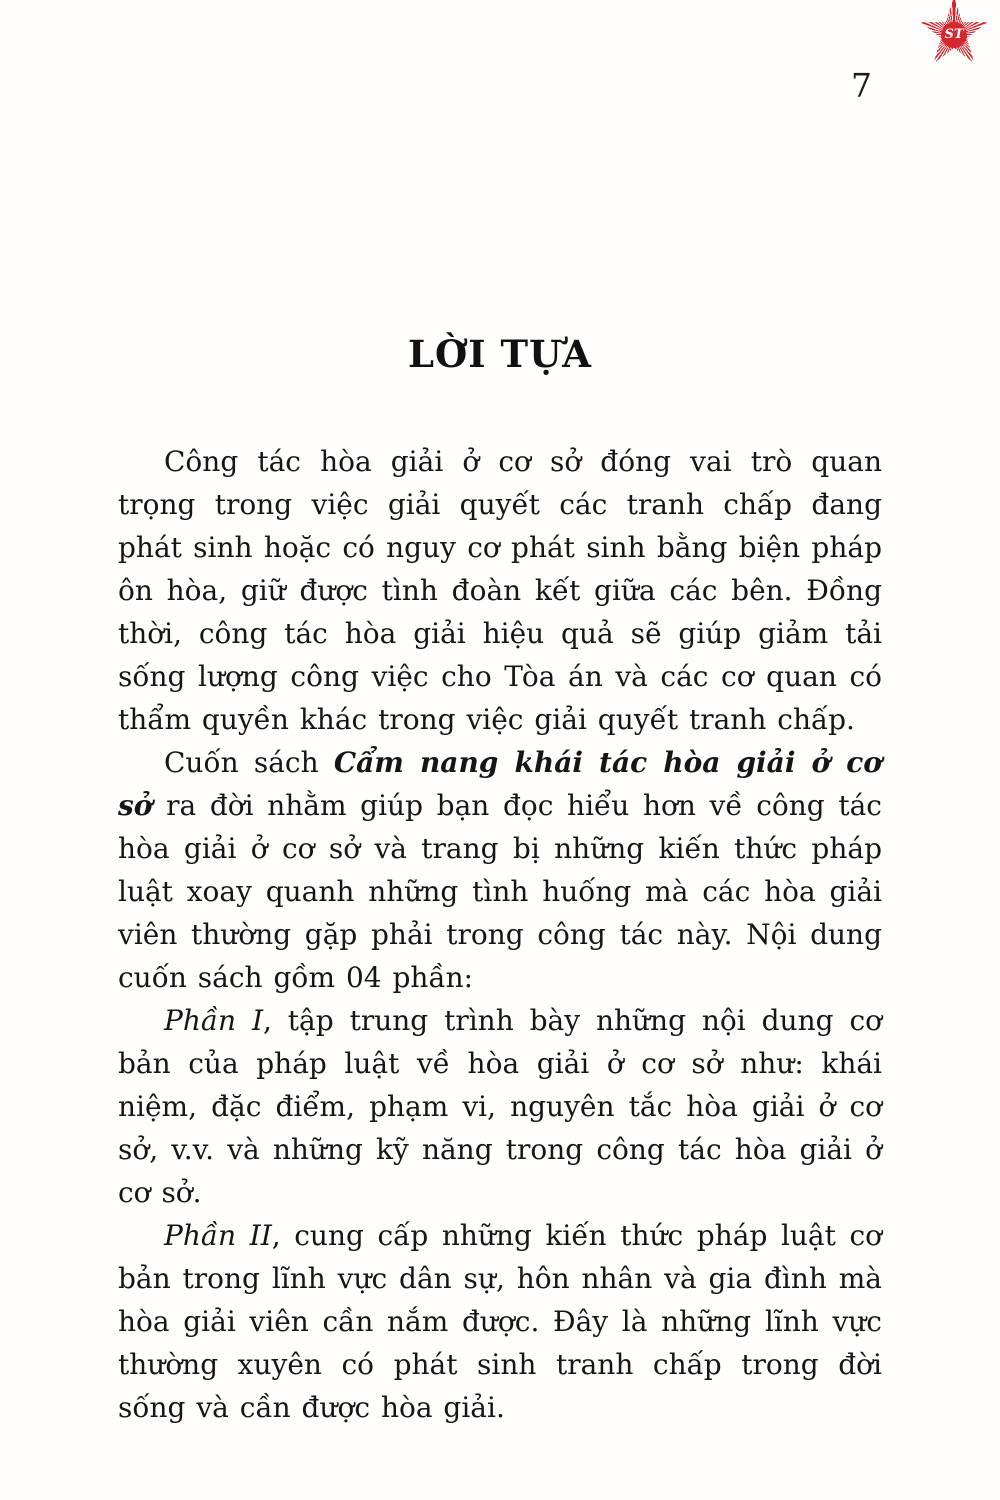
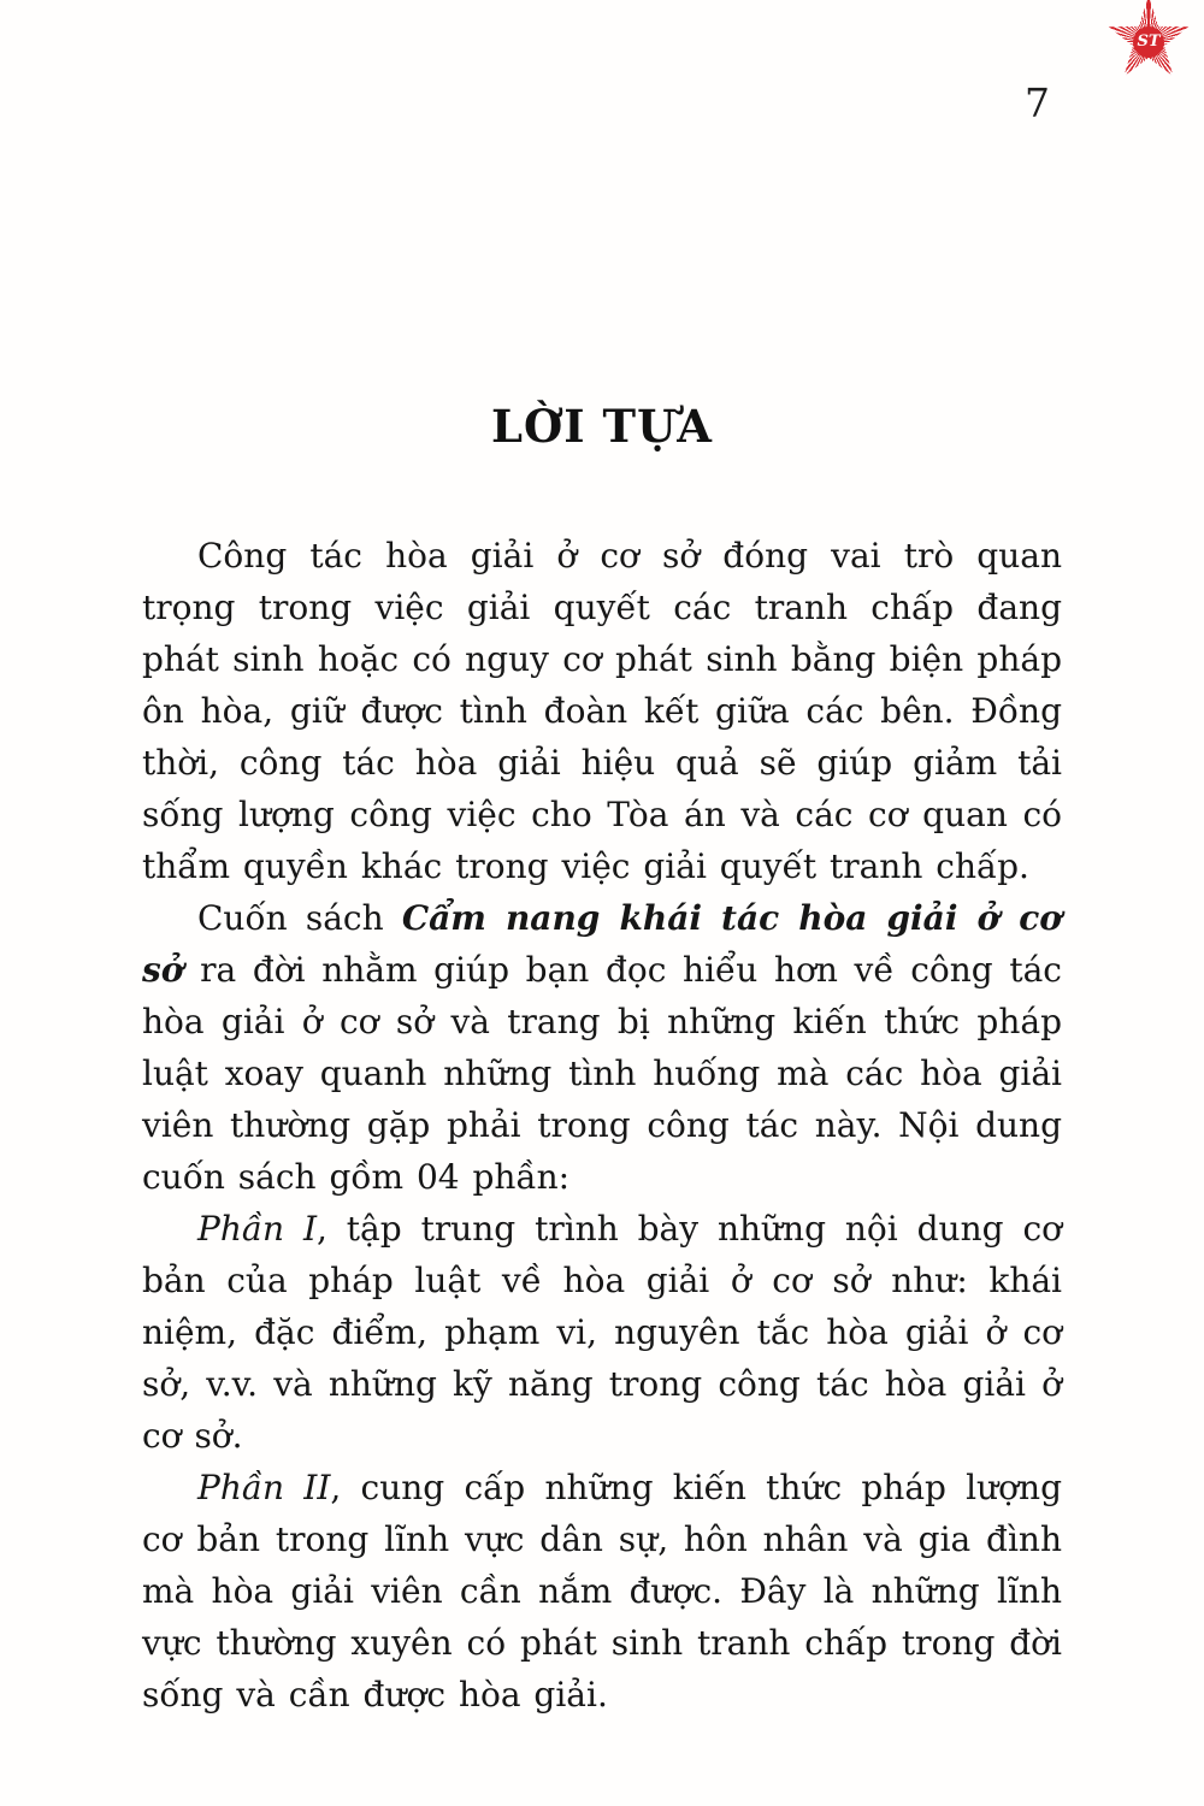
  ST
  7
  LỜI TỰA
  Công tác hòa giải ở cơ sở đóng vai trò quan trọng trong việc giải quyết các tranh chấp đang phát sinh hoặc có nguy cơ phát sinh bằng biện pháp ôn hòa, giữ được tình đoàn kết giữa các bên. Đồng thời, công tác hòa giải hiệu quả sẽ giúp giảm tải sống lượng công việc cho Tòa án và các cơ quan có thẩm quyền khác trong việc giải quyết tranh chấp.
  Cuốn sách Cẩm nang khái tác hòa giải ở cơ sở ra đời nhằm giúp bạn đọc hiểu hơn về công tác hòa giải ở cơ sở và trang bị những kiến thức pháp luật xoay quanh những tình huống mà các hòa giải viên thường gặp phải trong công tác này. Nội dung cuốn sách gồm 04 phần:
  Phần I, tập trung trình bày những nội dung cơ bản của pháp luật về hòa giải ở cơ sở như: khái niệm, đặc điểm, phạm vi, nguyên tắc hòa giải ở cơ sở, v.v. và những kỹ năng trong công tác hòa giải ở cơ sở.
- Phần II, cung cấp những kiến thức pháp luật cơ bản trong lĩnh vực dân sự, hôn nhân và gia đình mà hòa giải viên cần nắm được. Đây là những lĩnh vực thường xuyên có phát sinh tranh chấp trong đời sống và cần được hòa giải.
+ Phần II, cung cấp những kiến thức pháp lượng cơ bản trong lĩnh vực dân sự, hôn nhân và gia đình mà hòa giải viên cần nắm được. Đây là những lĩnh vực thường xuyên có phát sinh tranh chấp trong đời sống và cần được hòa giải.
